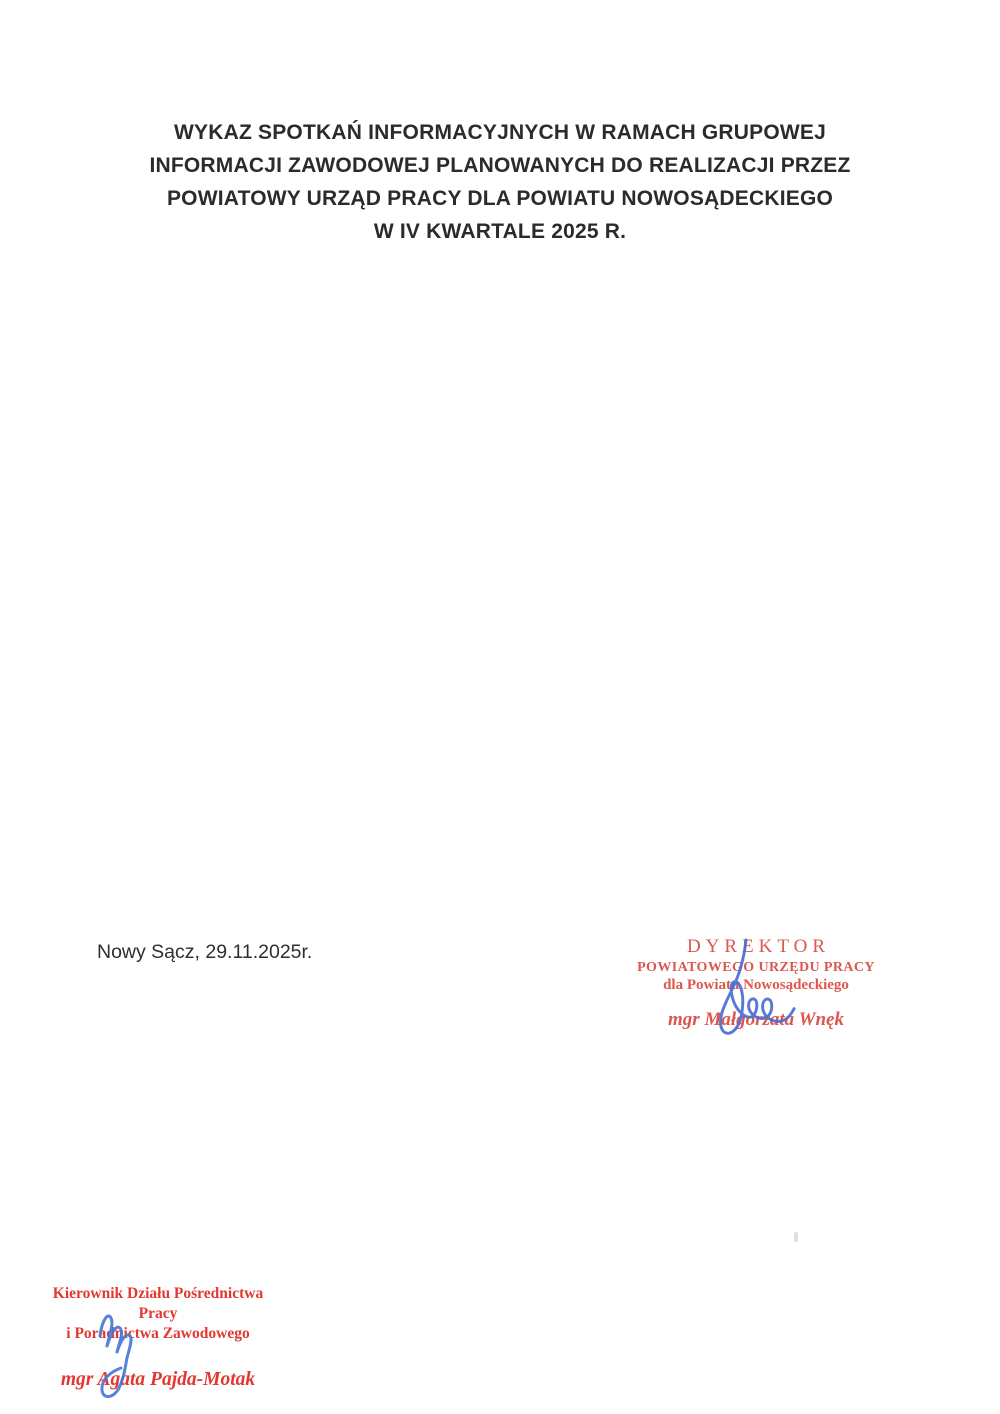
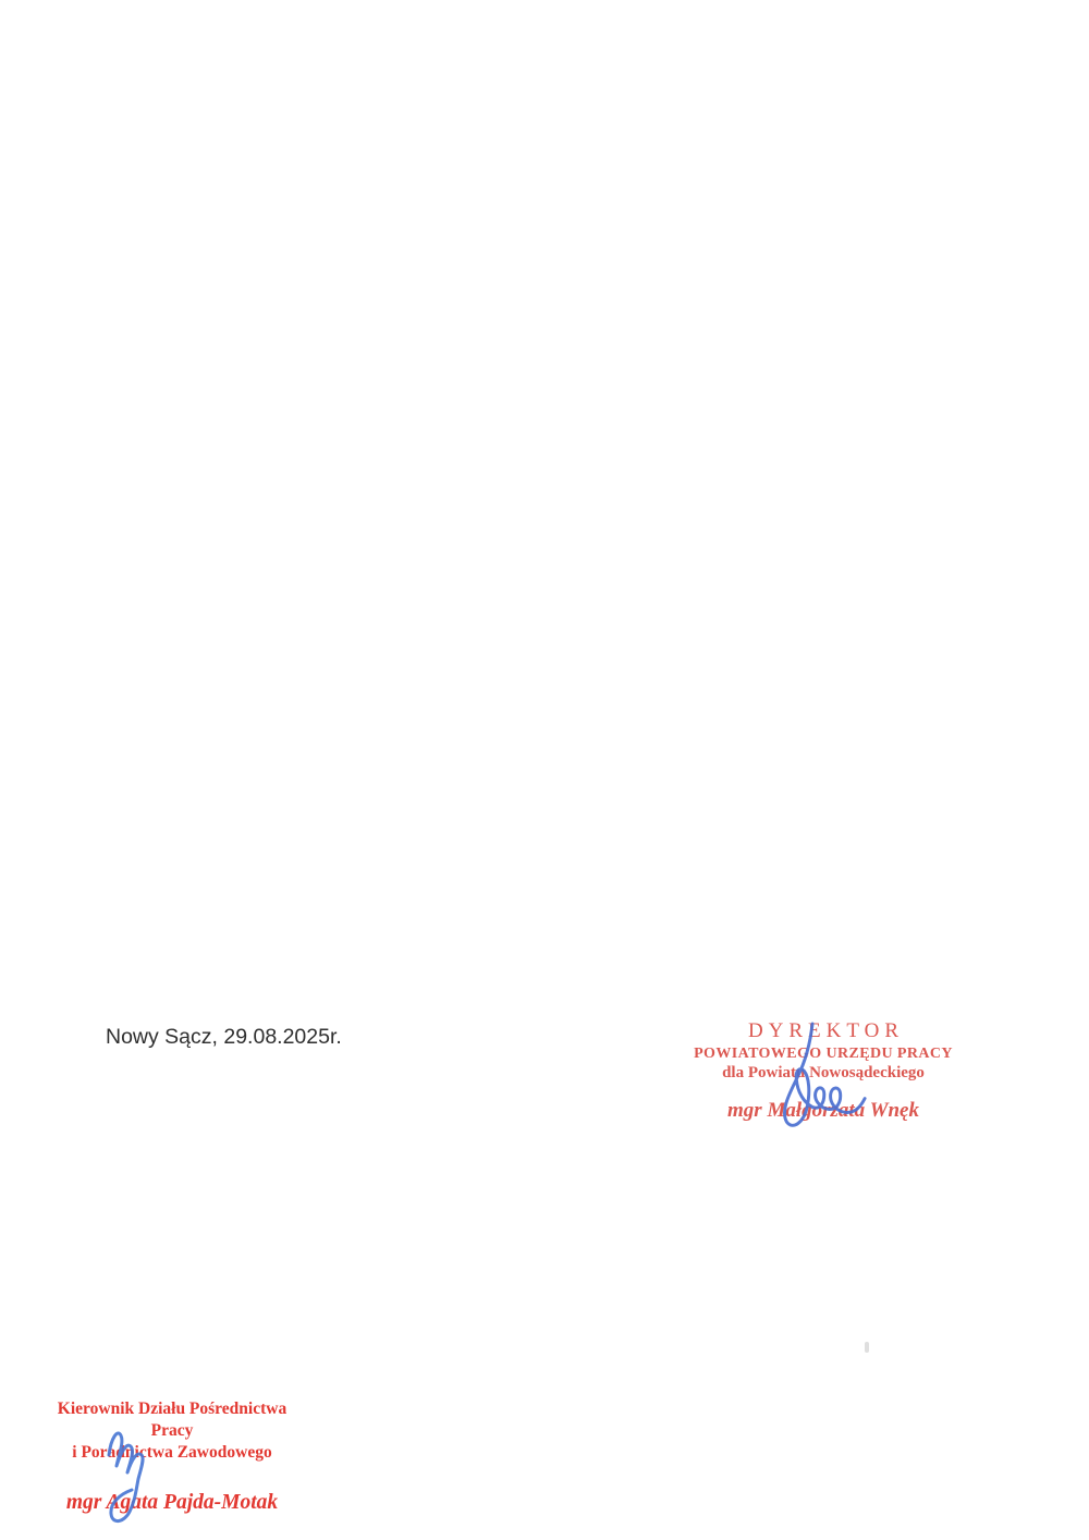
- WYKAZ SPOTKAŃ INFORMACYJNYCH W RAMACH GRUPOWEJ
- INFORMACJI ZAWODOWEJ PLANOWANYCH DO REALIZACJI PRZEZ
- POWIATOWY URZĄD PRACY DLA POWIATU NOWOSĄDECKIEGO
- W IV KWARTALE 2025 R.
- Nowy Sącz, 29.11.2025r.
+ Nowy Sącz, 29.08.2025r.
  DYREKTOR
  POWIATOWEGO URZĘDU PRACY
  dla Powiat Nowosądeckiego
  mgr Małozaa Wnęk
  Kierownik Działu Pośrednictwa Pracy
  i Poranictwa Zawodowego
  mgrgata Pajda-Motak
